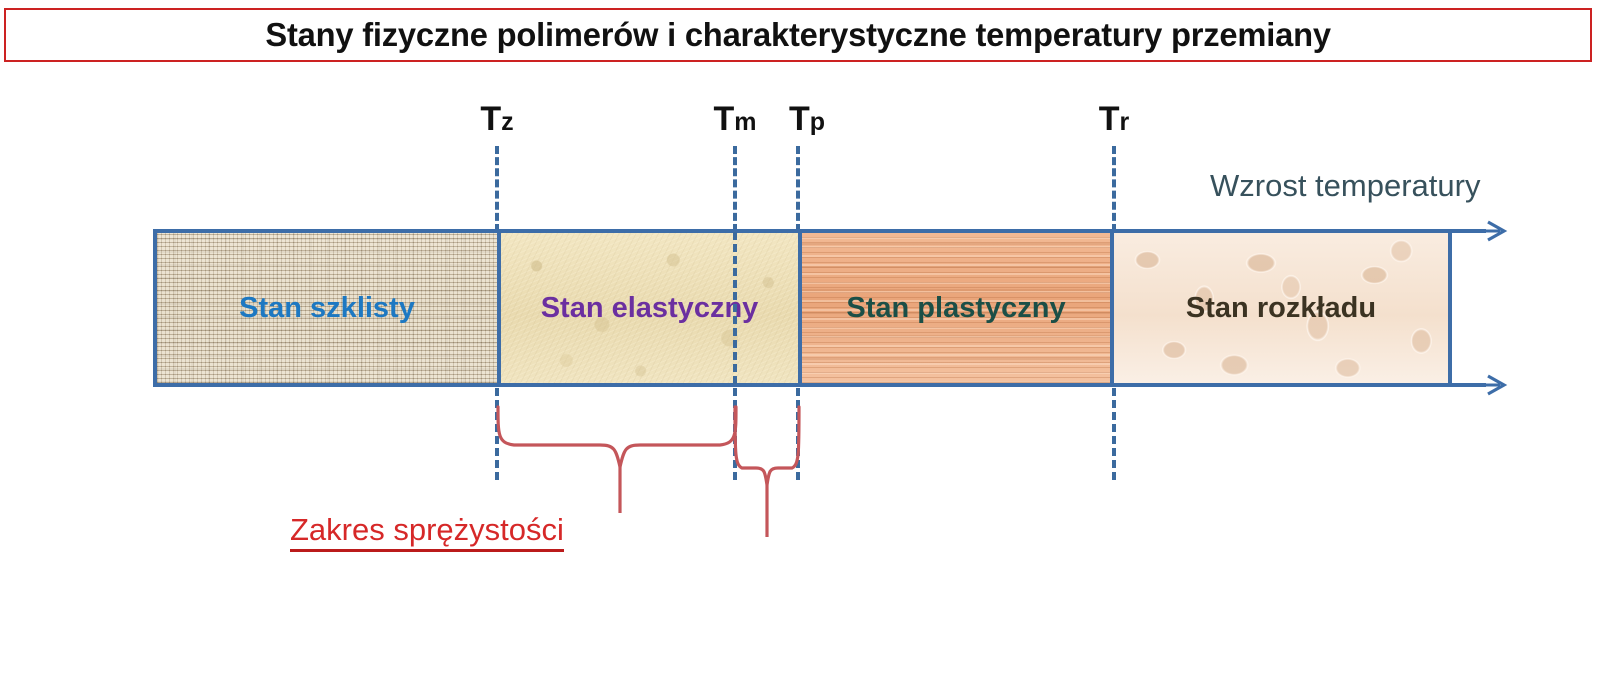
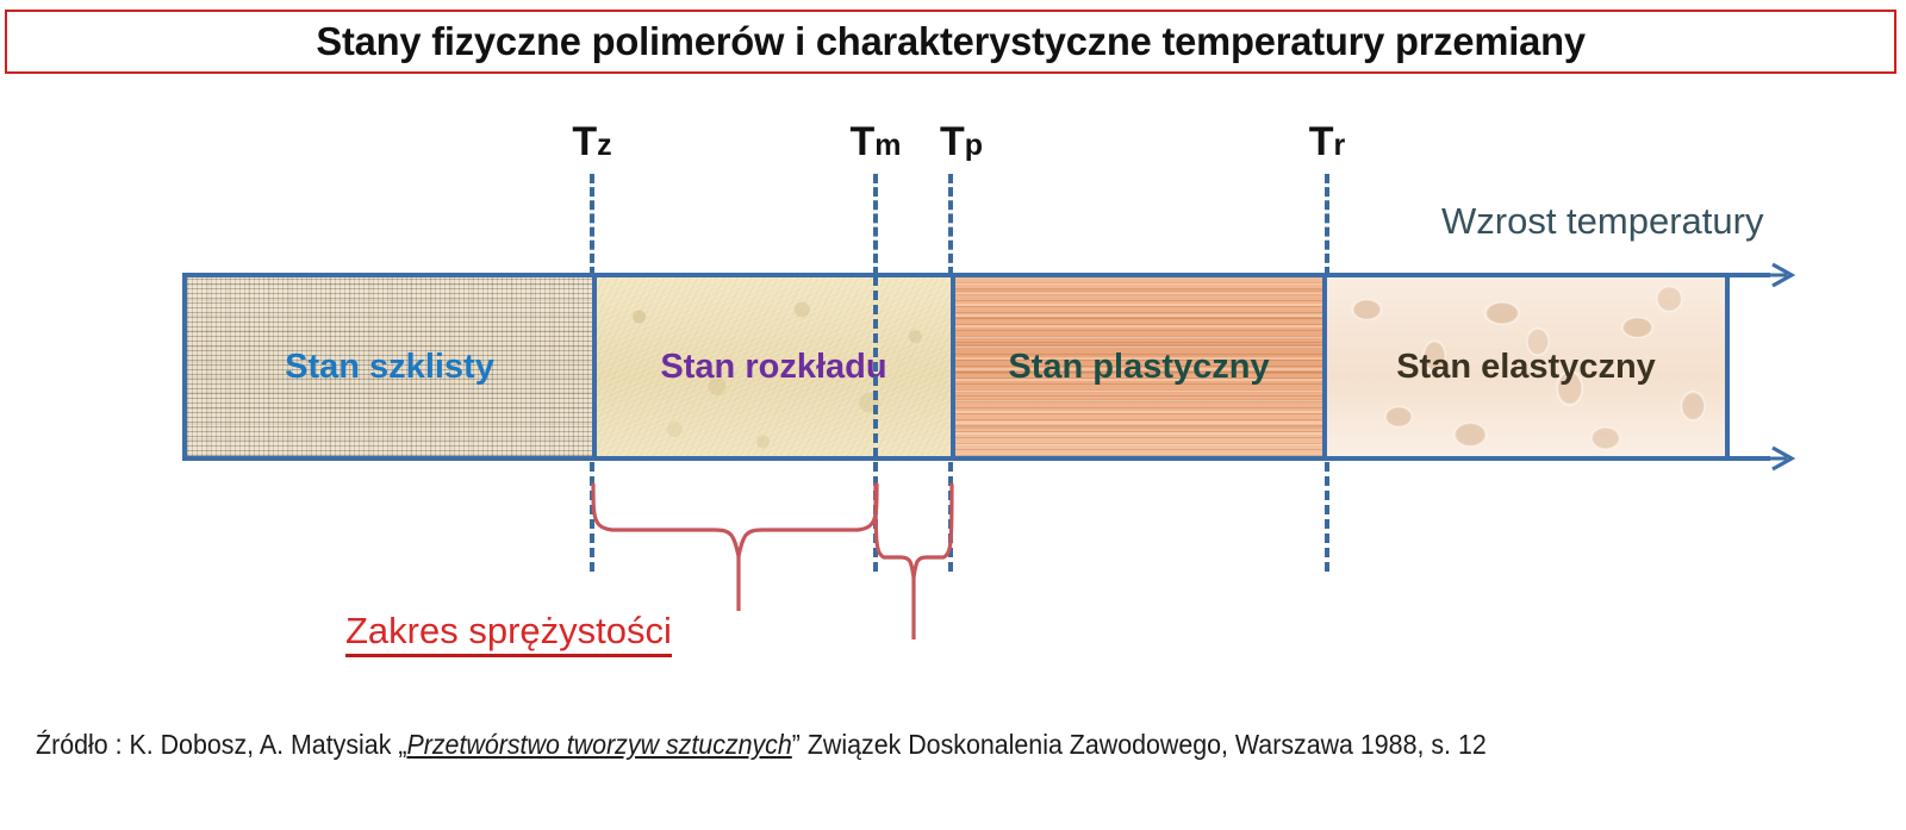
  Stany fizyczne polimerów i charakterystyczne temperatury przemiany
  Tz
  Tm
  Tp
  Tr
  Wzrost temperatury
  Stan szklisty
- Stan elastyczny
+ Stan rozkładu
  Stan plastyczny
- Stan rozkładu
+ Stan elastyczny
  Zakres sprężystości
+ Źródło : K. Dobosz, A. Matysiak „Przetwórstwo tworzyw sztucznych” Związek Doskonalenia Zawodowego, Warszawa 1988, s. 12
